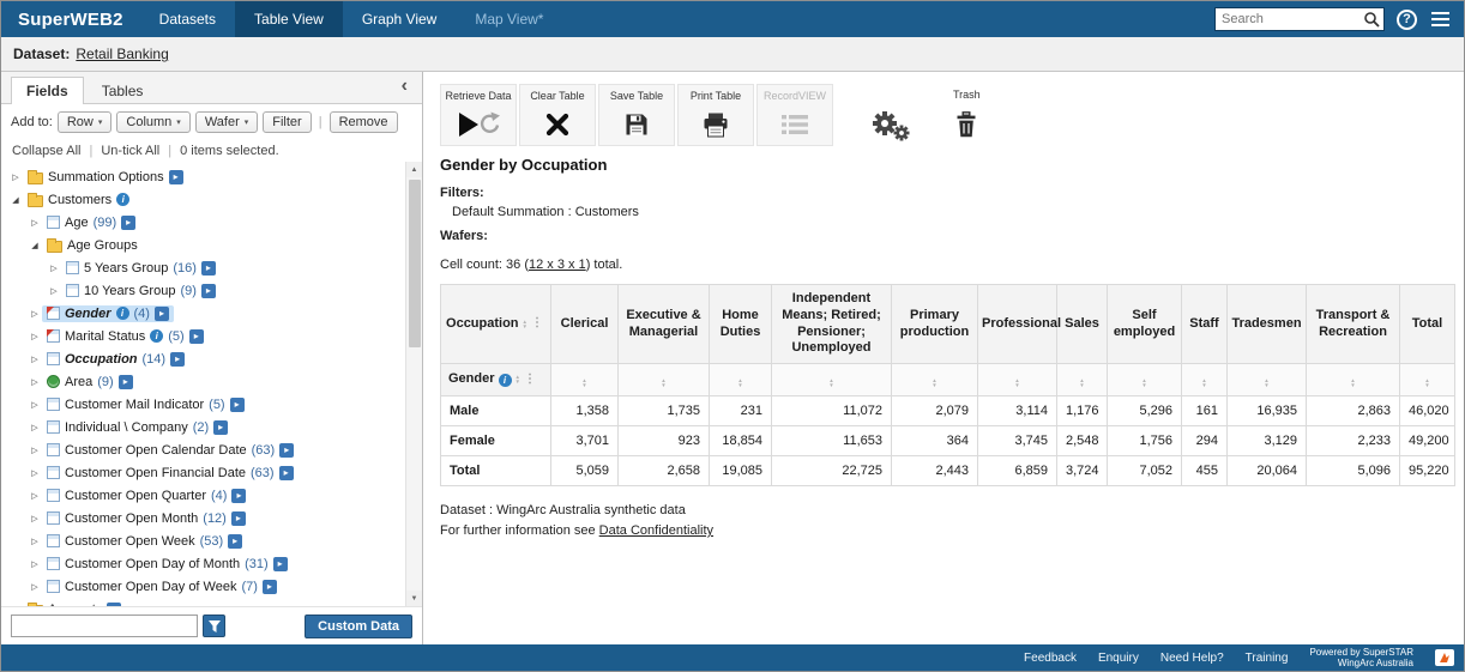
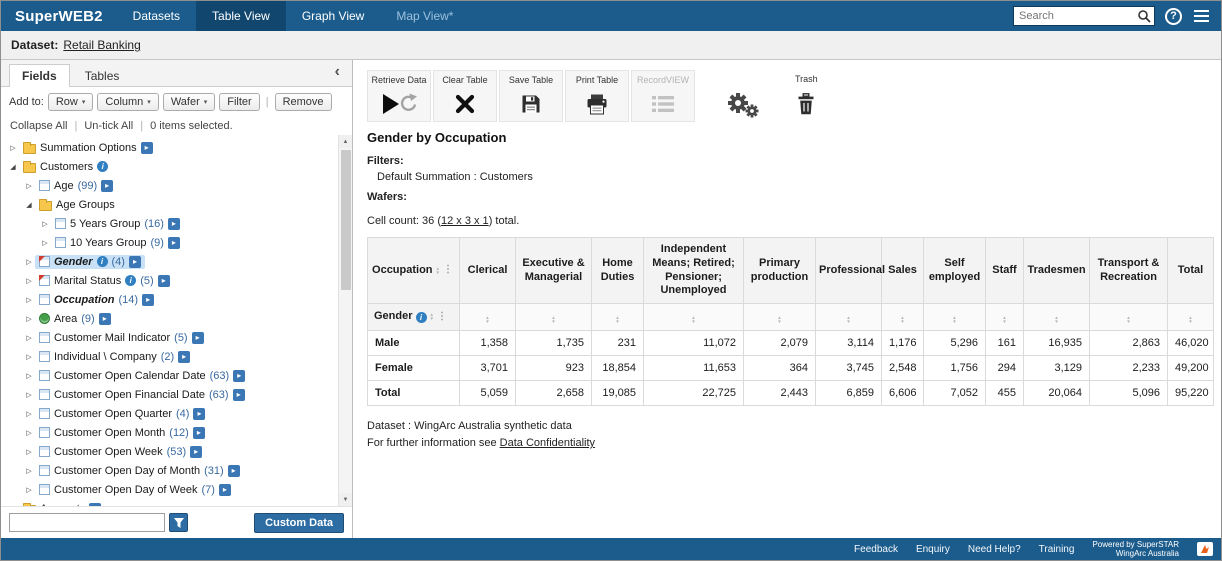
  SuperWEB2
  Datasets
  Table View
  Graph View
  Map View*
  Search
  ?
  Dataset:
  Retail Banking
  Fields
  Tables
  ‹
  Add to:
  Row
  Column
  Wafer
  Filter
  |
  Remove
  Collapse All
  |
  Un-tick All
  |
  0 items selected.
  Summation Options
  ▸
  Customers
  i
  Age
  (99)
  ▸
  Age Groups
  5 Years Group
  (16)
  ▸
  10 Years Group
  (9)
  ▸
  Gender
  i
  (4)
  ▸
  Marital Status
  i
  (5)
  ▸
  Occupation
  (14)
  ▸
  Area
  (9)
  ▸
  Customer Mail Indicator
  (5)
  ▸
  Individual \ Company
  (2)
  ▸
  Customer Open Calendar Date
  (63)
  ▸
  Customer Open Financial Date
  (63)
  ▸
  Customer Open Quarter
  (4)
  ▸
  Customer Open Month
  (12)
  ▸
  Customer Open Week
  (53)
  ▸
  Customer Open Day of Month
  (31)
  ▸
  Customer Open Day of Week
  (7)
  ▸
  Custom Data
  Retrieve Data
  Clear Table
  Save Table
  Print Table
  RecordVIEW
  Trash
  Gender by Occupation
  Filters:
  Default Summation : Customers
  Wafers:
  Cell count: 36 (12 x 3 x 1) total.
  Occupation ⋮	Clerical	Executive & Managerial	Home Duties	Independent Means; Retired; Pensioner; Unemployed	Primary production	Professional	Sales	Self employed	Staff	Tradesmen	Transport & Recreation	Total
  Male	1,358	1,735	231	11,072	2,079	3,114	1,176	5,296	161	16,935	2,863	46,020
  Female	3,701	923	18,854	11,653	364	3,745	2,548	1,756	294	3,129	2,233	49,200
- Total	5,059	2,658	19,085	22,725	2,443	6,859	3,724	7,052	455	20,064	5,096	95,220
+ Total	5,059	2,658	19,085	22,725	2,443	6,859	6,606	7,052	455	20,064	5,096	95,220
  Dataset : WingArc Australia synthetic data
  For further information see Data Confidentiality
  Feedback
  Enquiry
  Need Help?
  Training
  Powered by SuperSTAR
  WingArc Australia
